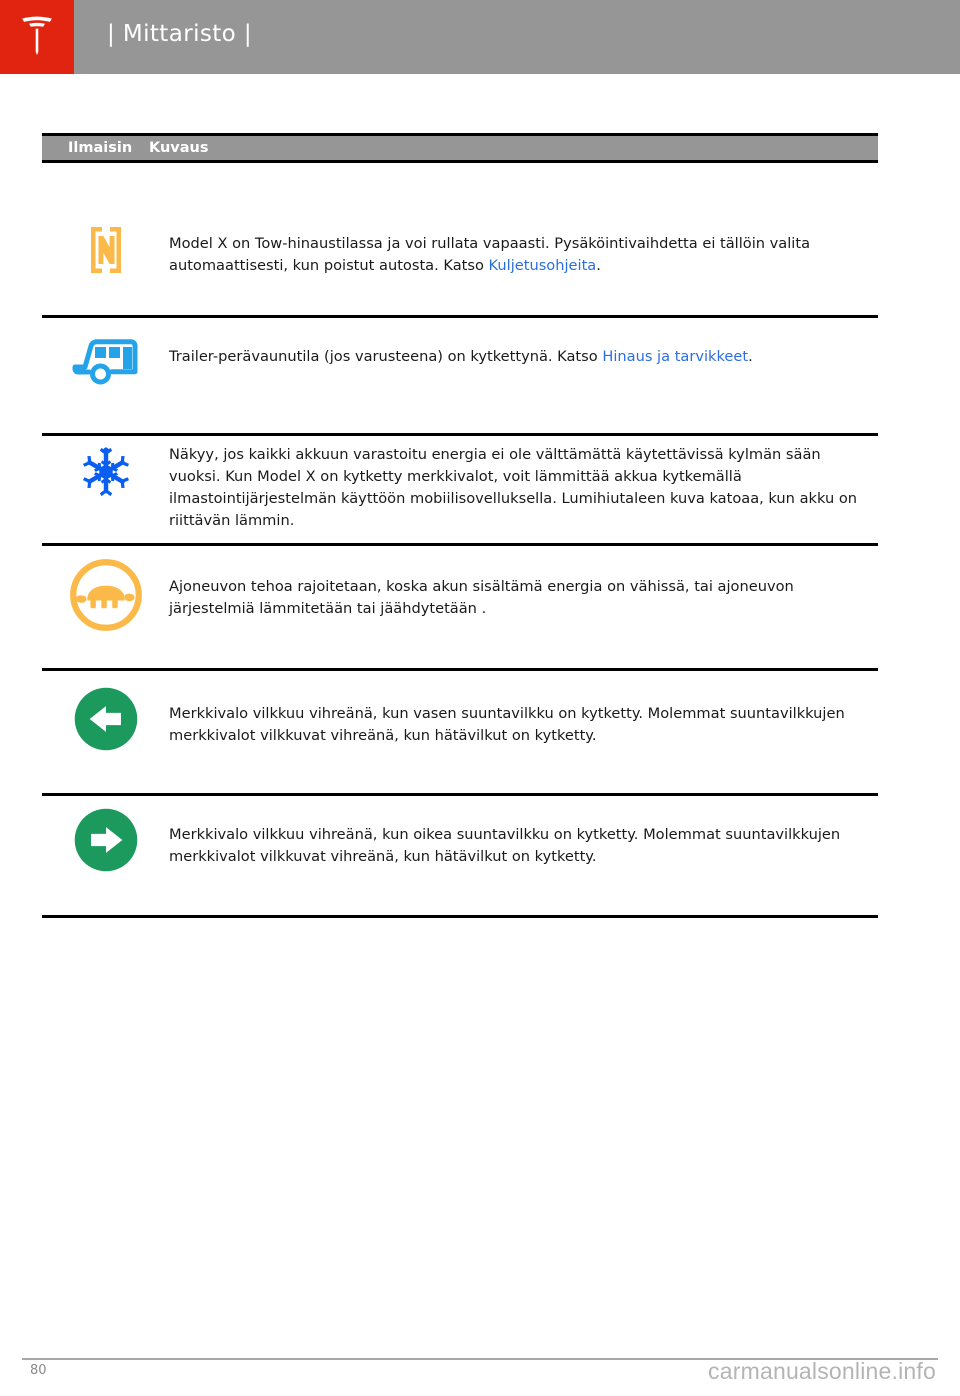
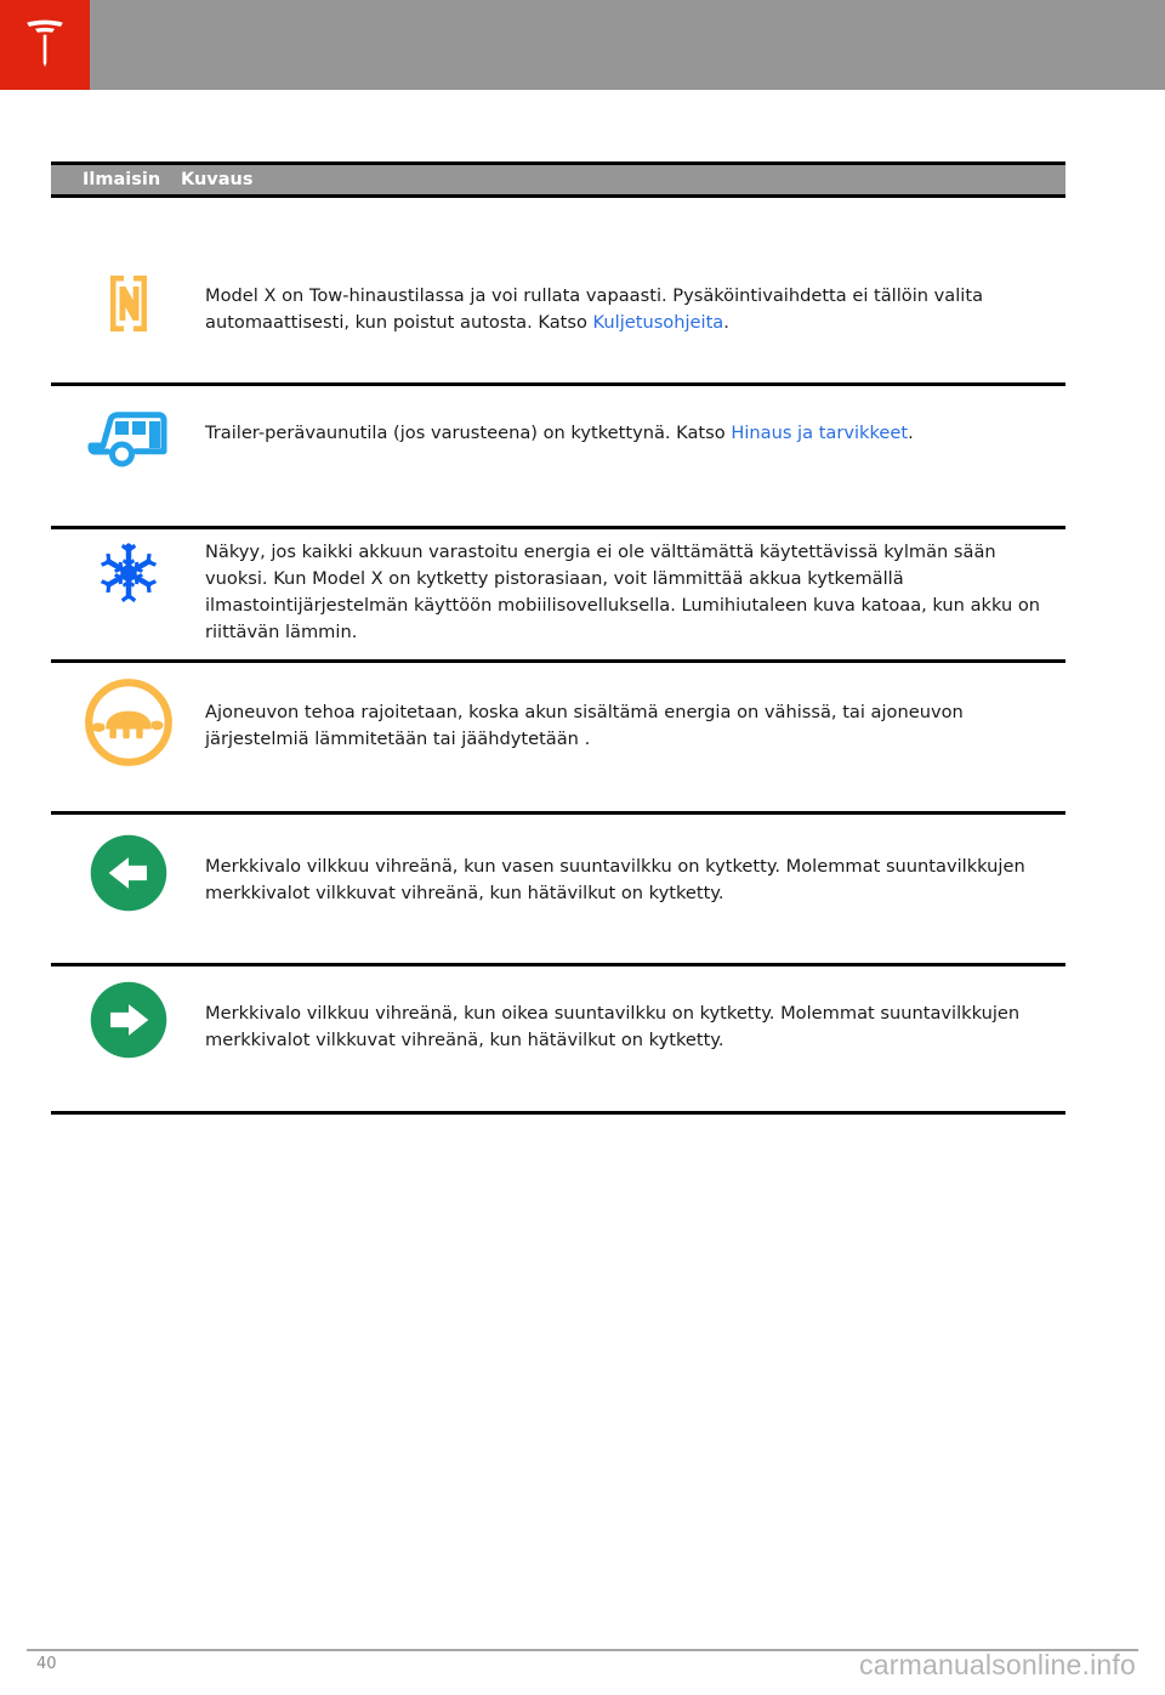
- | Mittaristo |
  Ilmaisin
  Kuvaus
  Model X on Tow-hinaustilassa ja voi rullata vapaasti. Pysäköintivaihdetta ei tällöin valita automaattisesti, kun poistut autosta. Katso Kuljetusohjeita.
  Trailer-perävaunutila (jos varusteena) on kytkettynä. Katso Hinaus ja tarvikkeet.
- Näkyy, jos kaikki akkuun varastoitu energia ei ole välttämättä käytettävissä kylmän sään vuoksi. Kun Model X on kytketty merkkivalot, voit lämmittää akkua kytkemällä ilmastointijärjestelmän käyttöön mobiilisovelluksella. Lumihiutaleen kuva katoaa, kun akku on riittävän lämmin.
+ Näkyy, jos kaikki akkuun varastoitu energia ei ole välttämättä käytettävissä kylmän sään vuoksi. Kun Model X on kytketty pistorasiaan, voit lämmittää akkua kytkemällä ilmastointijärjestelmän käyttöön mobiilisovelluksella. Lumihiutaleen kuva katoaa, kun akku on riittävän lämmin.
  Ajoneuvon tehoa rajoitetaan, koska akun sisältämä energia on vähissä, tai ajoneuvon järjestelmiä lämmitetään tai jäähdytetään .
  Merkkivalo vilkkuu vihreänä, kun vasen suuntavilkku on kytketty. Molemmat suuntavilkkujen merkkivalot vilkkuvat vihreänä, kun hätävilkut on kytketty.
  Merkkivalo vilkkuu vihreänä, kun oikea suuntavilkku on kytketty. Molemmat suuntavilkkujen merkkivalot vilkkuvat vihreänä, kun hätävilkut on kytketty.
- 80
+ 40
  carmanualsonline.info
